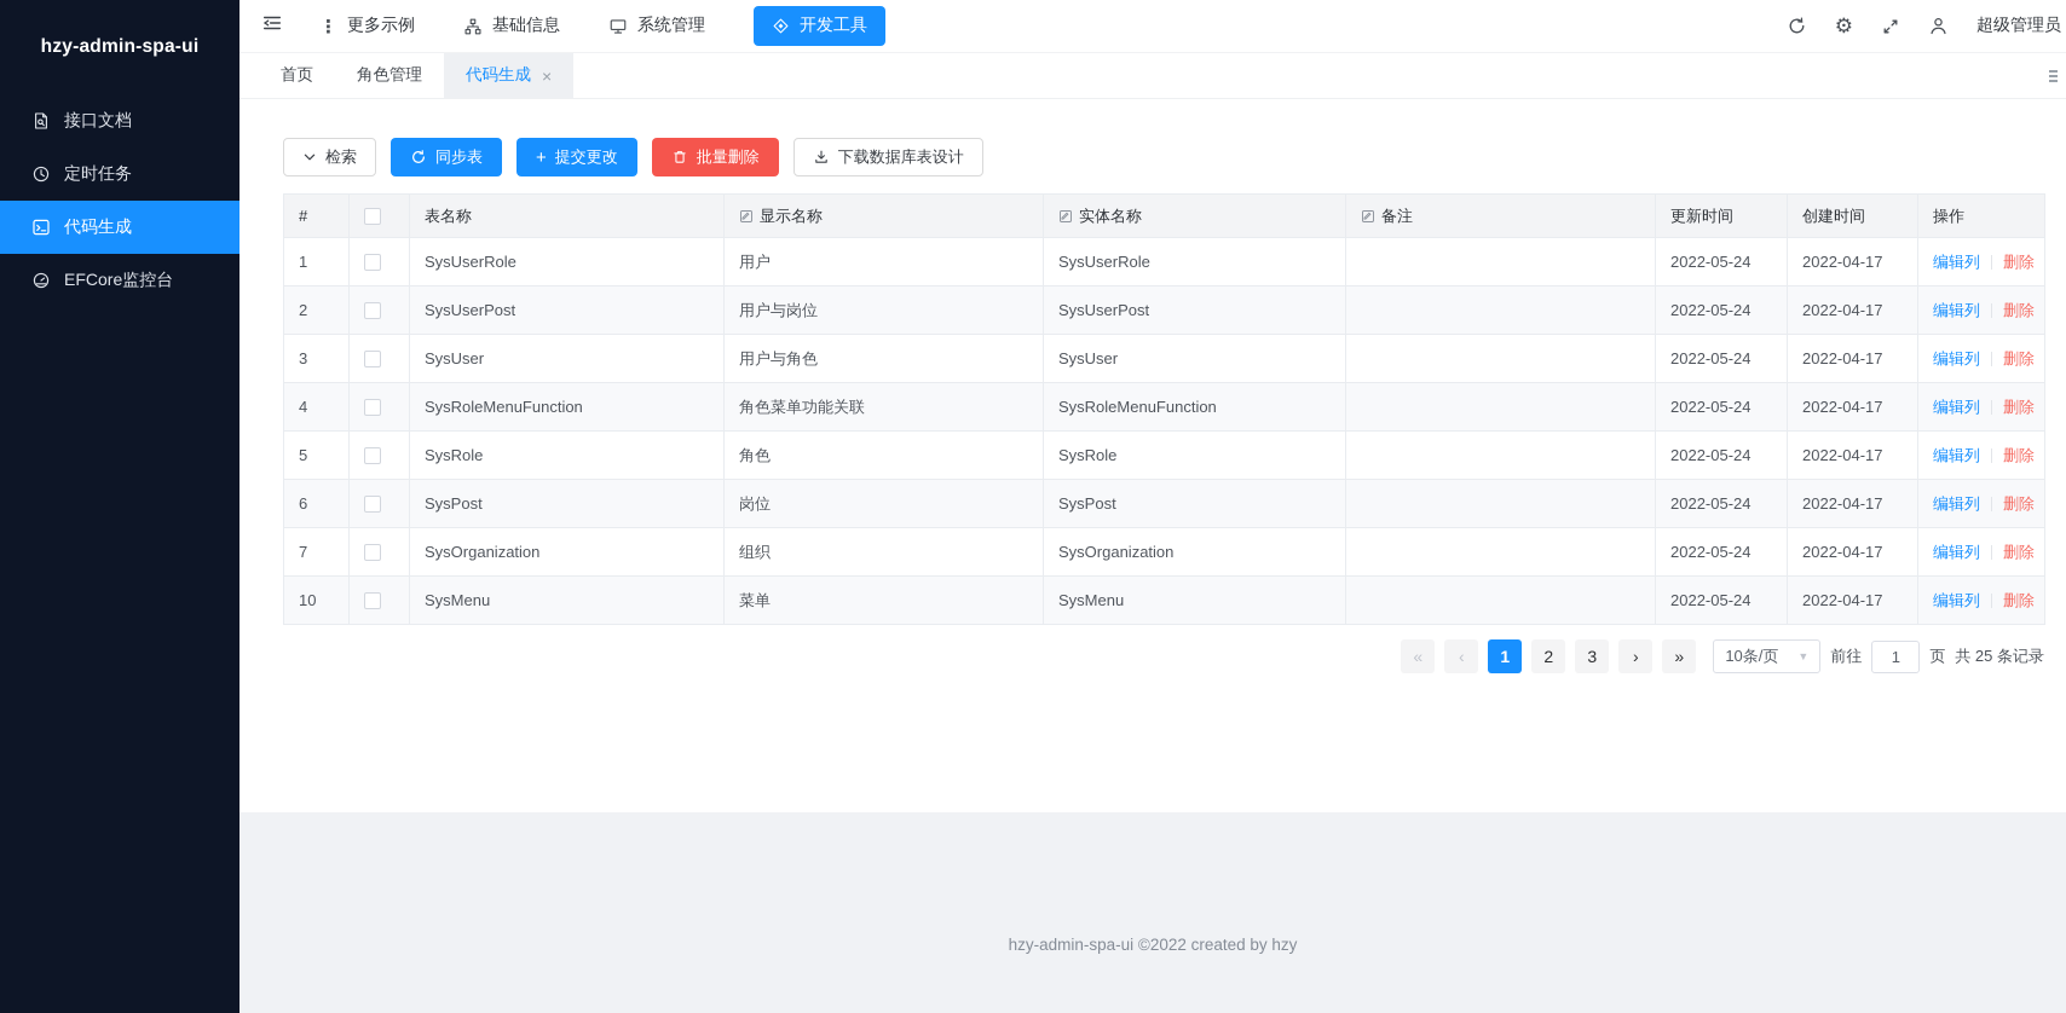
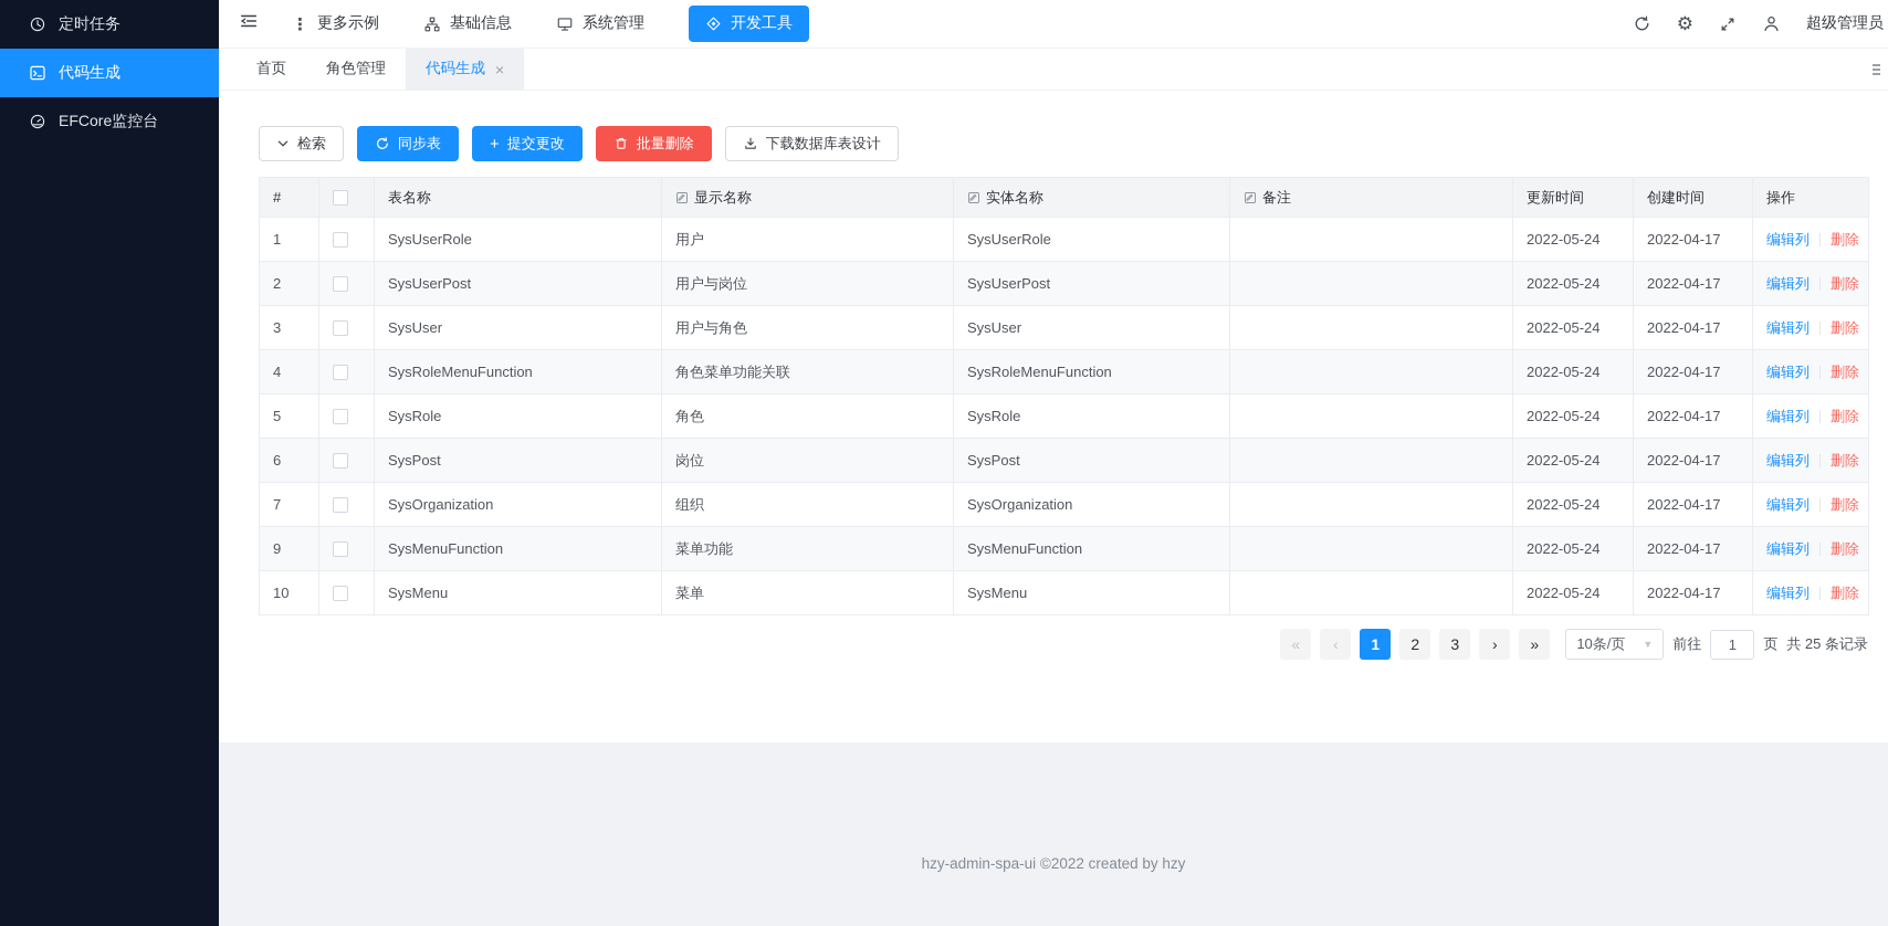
- hzy-admin-spa-ui
- 接口文档
  定时任务
  代码生成
  EFCore监控台
  ⋮
  更多示例
  基础信息
  系统管理
  开发工具
  ⚙
  超级管理员
  首页
  角色管理
  代码生成
  ×
  检索
  同步表
  +
  提交更改
  批量删除
  下载数据库表设计
  #		表名称	显示名称	实体名称	备注	更新时间	创建时间	操作
  1		SysUserRole	用户	SysUserRole		2022-05-24	2022-04-17	编辑列 删除
  2		SysUserPost	用户与岗位	SysUserPost		2022-05-24	2022-04-17	编辑列 删除
  3		SysUser	用户与角色	SysUser		2022-05-24	2022-04-17	编辑列 删除
  4		SysRoleMenuFunction	角色菜单功能关联	SysRoleMenuFunction		2022-05-24	2022-04-17	编辑列 删除
  5		SysRole	角色	SysRole		2022-05-24	2022-04-17	编辑列 删除
  6		SysPost	岗位	SysPost		2022-05-24	2022-04-17	编辑列 删除
  7		SysOrganization	组织	SysOrganization		2022-05-24	2022-04-17	编辑列 删除
+ 9		SysMenuFunction	菜单功能	SysMenuFunction		2022-05-24	2022-04-17	编辑列 删除
  10		SysMenu	菜单	SysMenu		2022-05-24	2022-04-17	编辑列 删除
  «
  ‹
  1
  2
  3
  ›
  »
  10条/页
  ▼
  前往
  1
  页
  共 25 条记录
  hzy-admin-spa-ui ©2022 created by hzy
